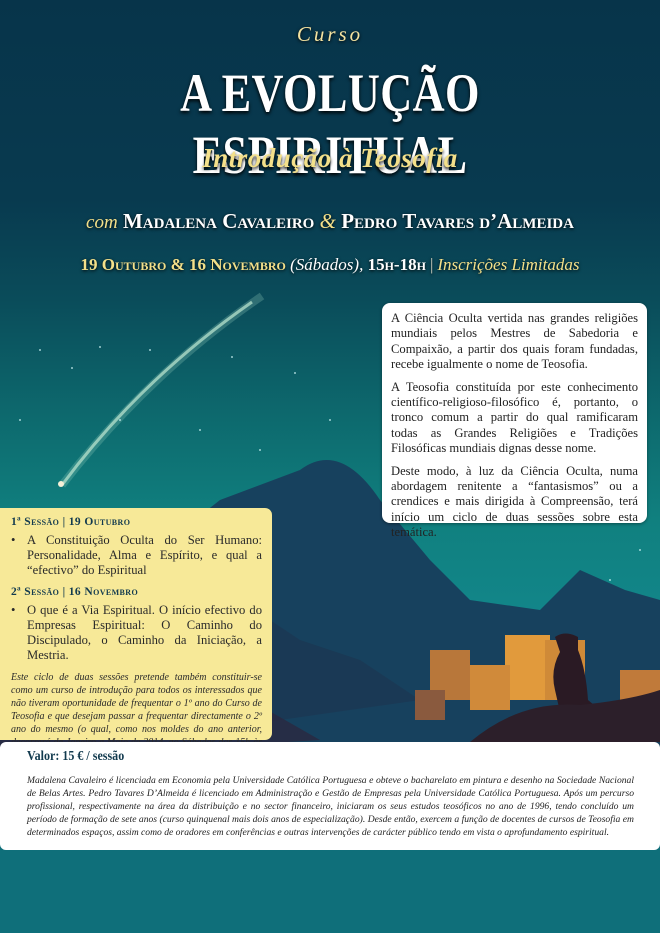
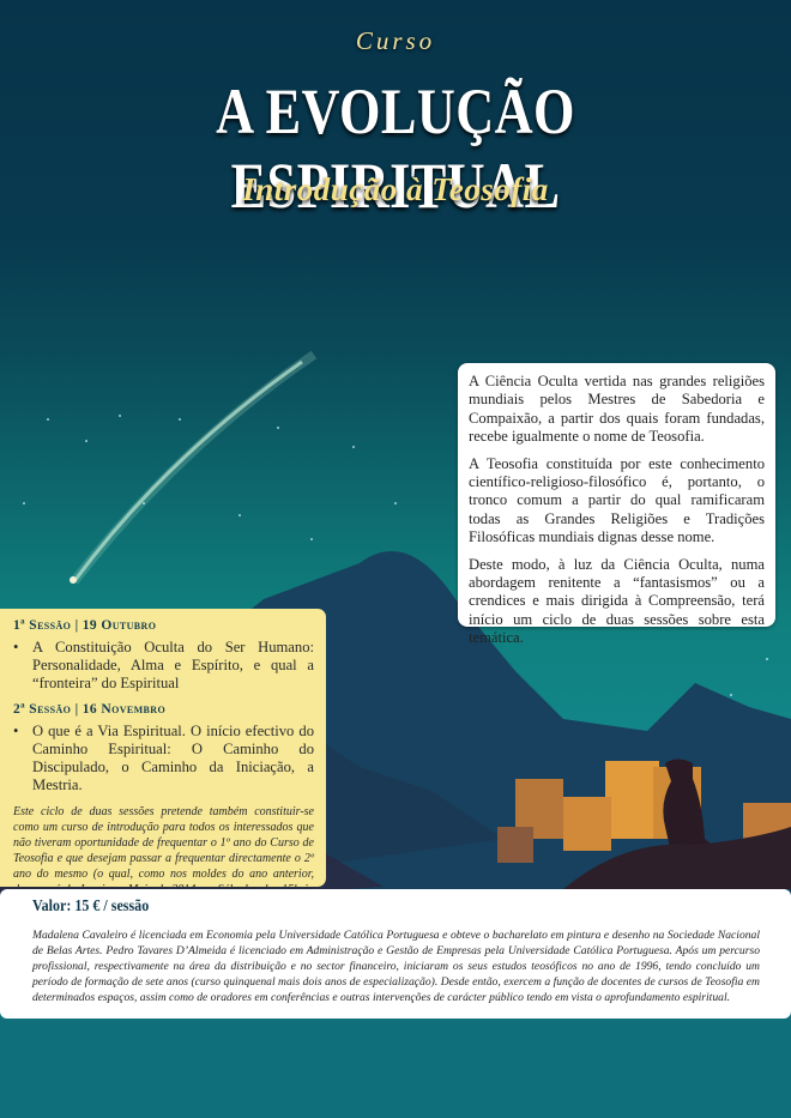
  Curso
  A EVOLUÇÃO ESPIRITUAL
  Introdução à Teosofia
- com Madalena Cavaleiro & Pedro Tavares d’Almeida
- 19 Outubro & 16 Novembro (Sábados), 15h-18h | Inscrições Limitadas
  A Ciência Oculta vertida nas grandes religiões mundiais pelos Mestres de Sabedoria e Compaixão, a partir dos quais foram fundadas, recebe igualmente o nome de Teosofia.
  A Teosofia constituída por este conhecimento científico-religioso-filosófico é, portanto, o tronco comum a partir do qual ramificaram todas as Grandes Religiões e Tradições Filosóficas mundiais dignas desse nome.
  Deste modo, à luz da Ciência Oculta, numa abordagem renitente a “fantasismos” ou a crendices e mais dirigida à Compreensão, terá início um ciclo de duas sessões sobre esta temática.
  1ª Sessão | 19 Outubro
  •
- A Constituição Oculta do Ser Humano: Personalidade, Alma e Espírito, e qual a “efectivo” do Espiritual
+ A Constituição Oculta do Ser Humano: Personalidade, Alma e Espírito, e qual a “fronteira” do Espiritual
  2ª Sessão | 16 Novembro
  •
- O que é a Via Espiritual. O início efectivo do Empresas Espiritual: O Caminho do Discipulado, o Caminho da Iniciação, a Mestria.
+ O que é a Via Espiritual. O início efectivo do Caminho Espiritual: O Caminho do Discipulado, o Caminho da Iniciação, a Mestria.
  Este ciclo de duas sessões pretende também constituir-se como um curso de introdução para todos os interessados que não tiveram oportunidade de frequentar o 1º ano do Curso de Teosofia e que desejam passar a frequentar directamente o 2º ano do mesmo (o qual, como nos moldes do ano anterior,
  Valor: 15 € / sessão
  Madalena Cavaleiro é licenciada em Economia pela Universidade Católica Portuguesa e obteve o bacharelato em pintura e desenho na Sociedade Nacional de Belas Artes. Pedro Tavares D’Almeida é licenciado em Administração e Gestão de Empresas pela Universidade Católica Portuguesa. Após um percurso profissional, respectivamente na área da distribuição e no sector financeiro, iniciaram os seus estudos teosóficos no ano de 1996, tendo concluído um período de formação de sete anos (curso quinquenal mais dois anos de especialização). Desde então, exercem a função de docentes de cursos de Teosofia em determinados espaços, assim como de oradores em conferências e outras intervenções de carácter público tendo em vista o aprofundamento espiritual.
